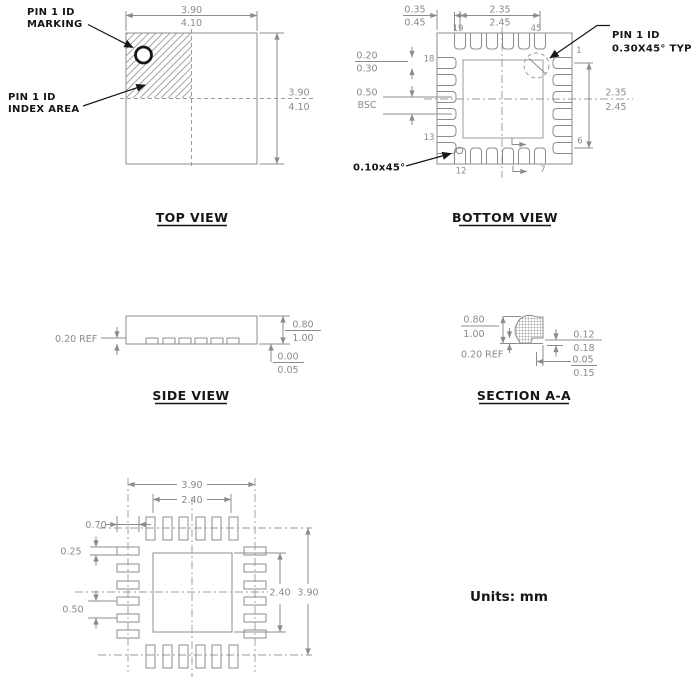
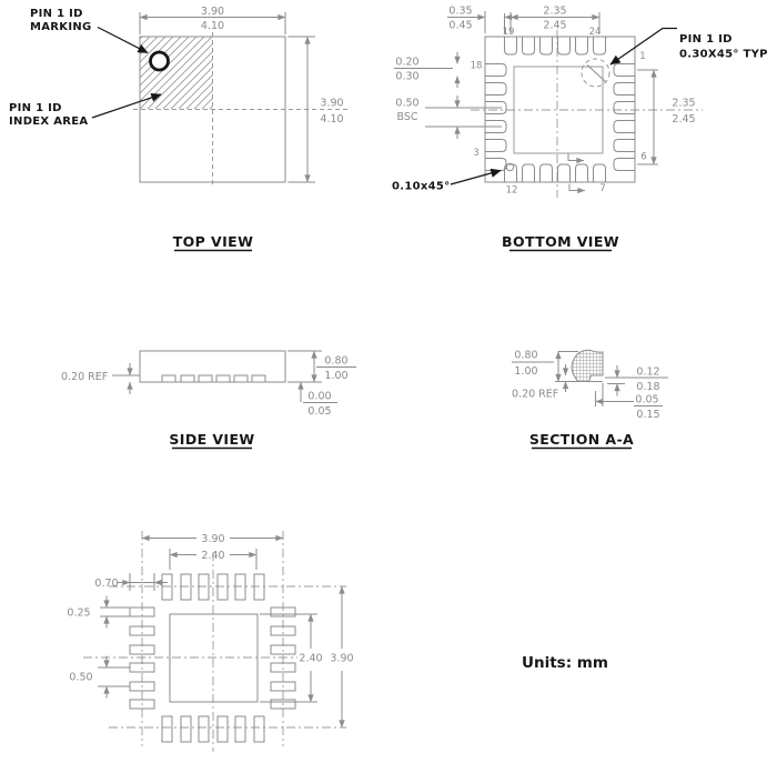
  3.90
  4.10
  3.90
  4.10
  PIN 1 ID
  MARKING
  PIN 1 ID
  INDEX AREA
  TOP VIEW
  0.35
  0.45
  2.35
  2.45
  0.20
  0.30
  0.50
  BSC
  2.35
  2.45
  19
- 45
+ 24
  1
  6
  18
- 13
+ 3
  12
  7
  PIN 1 ID
  0.30X45° TYP
  0.10x45°
  BOTTOM VIEW
  0.20 REF
  0.80
  1.00
  0.00
  0.05
  SIDE VIEW
  0.80
  1.00
  0.20 REF
  0.12
  0.18
  0.05
  0.15
  SECTION A-A
  3.90
  2.40
  0.70
  0.25
  0.50
  2.40
  3.90
  Units: mm
